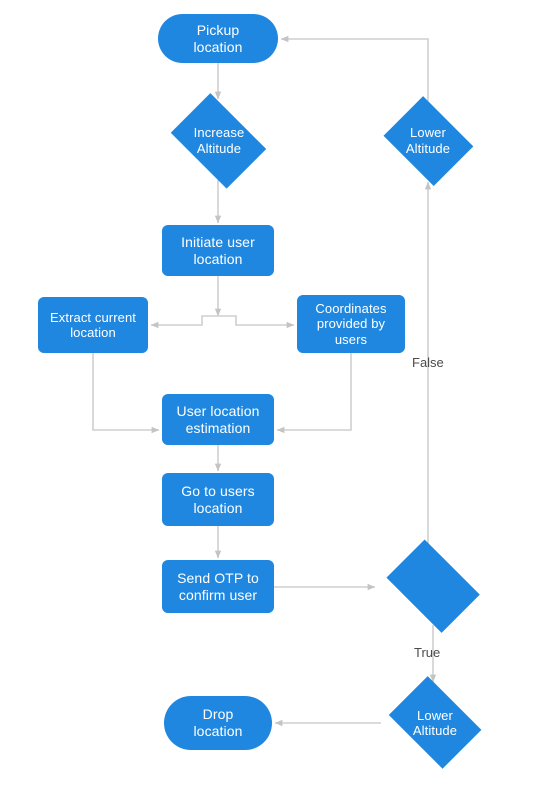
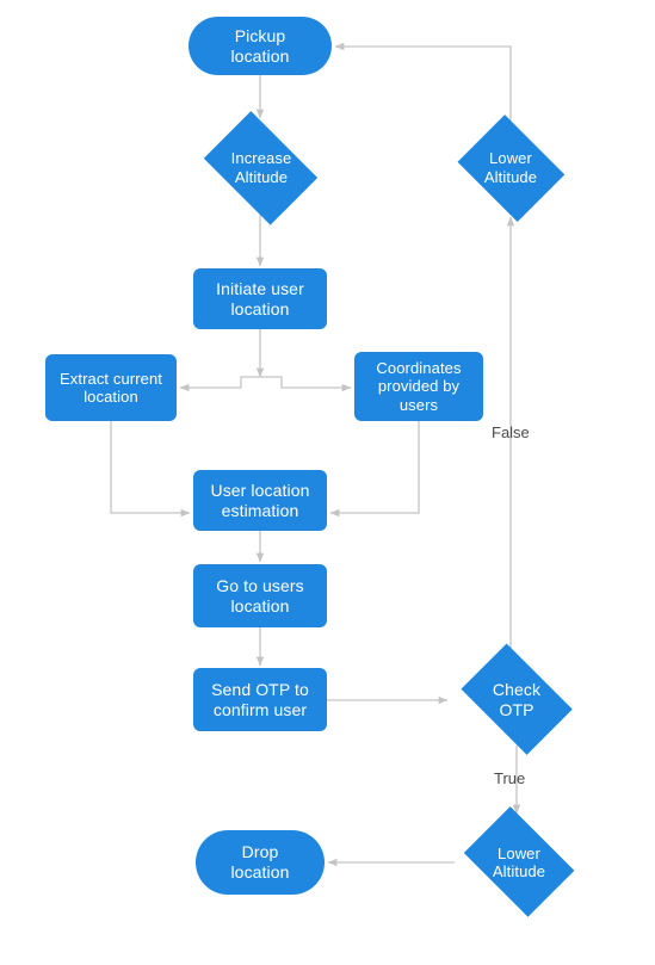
  Pickup
  location
  Increase
  Altitude
  Lower
  Altitude
  Initiate user
  location
  Extract current
  location
  Coordinates
  provided by
  users
  User location
  estimation
  Go to users
  location
  Send OTP to
  confirm user
+ Check
+ OTP
  Lower
  Altitude
  Drop
  location
  False
  True
